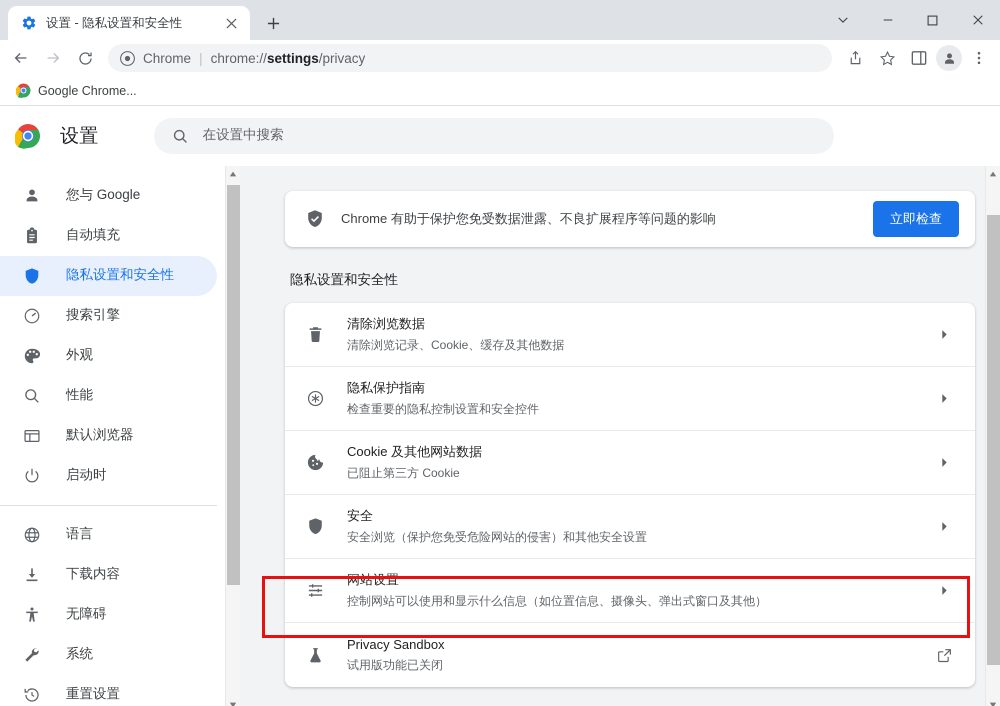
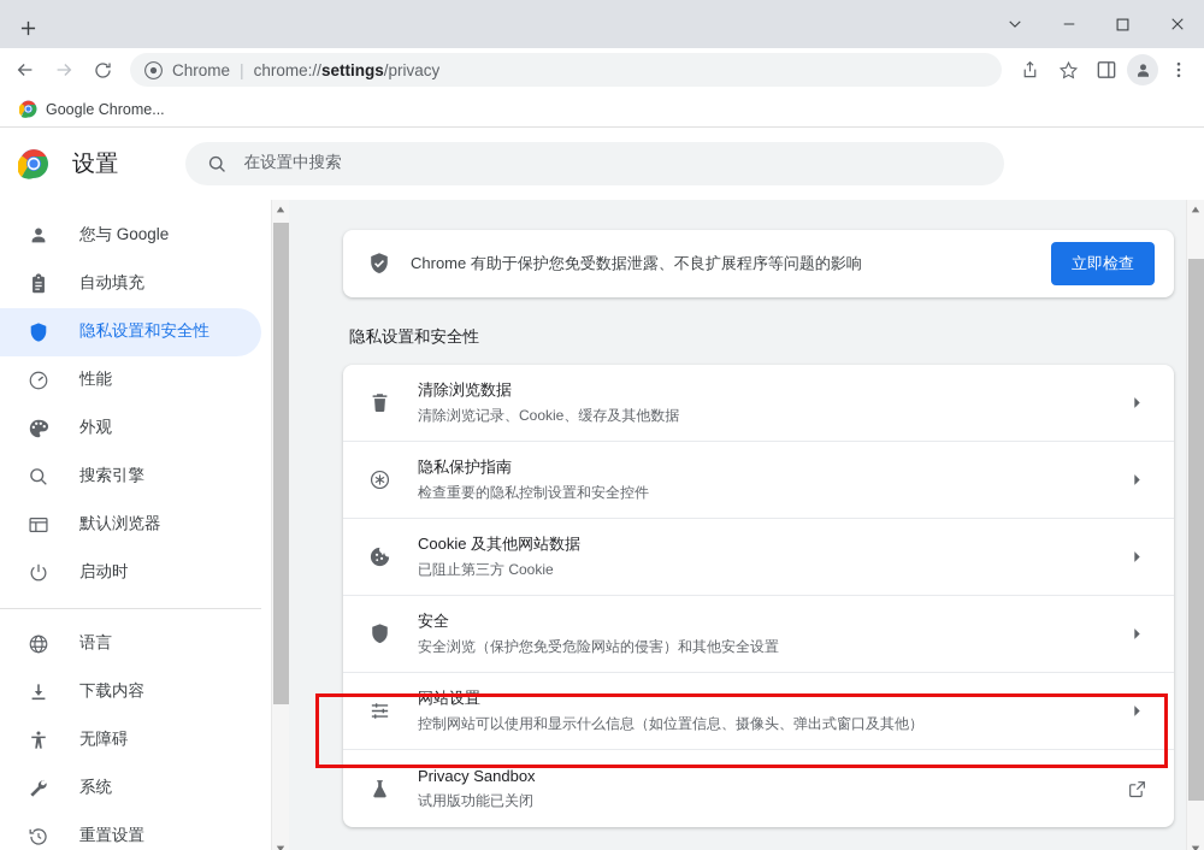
- 设置 - 隐私设置和安全性
  Chrome
  |
  chrome://settings/privacy
  Google Chrome...
  设置
  在设置中搜索
  您与 Google
  自动填充
  隐私设置和安全性
- 搜索引擎
+ 性能
  外观
- 性能
+ 搜索引擎
  默认浏览器
  启动时
  语言
  下载内容
  无障碍
  系统
  重置设置
  Chrome 有助于保护您免受数据泄露、不良扩展程序等问题的影响
  立即检查
  隐私设置和安全性
  清除浏览数据
  清除浏览记录、Cookie、缓存及其他数据
  隐私保护指南
  检查重要的隐私控制设置和安全控件
  Cookie 及其他网站数据
  已阻止第三方 Cookie
  安全
  安全浏览（保护您免受危险网站的侵害）和其他安全设置
  网站设置
  控制网站可以使用和显示什么信息（如位置信息、摄像头、弹出式窗口及其他）
  Privacy Sandbox
  试用版功能已关闭
